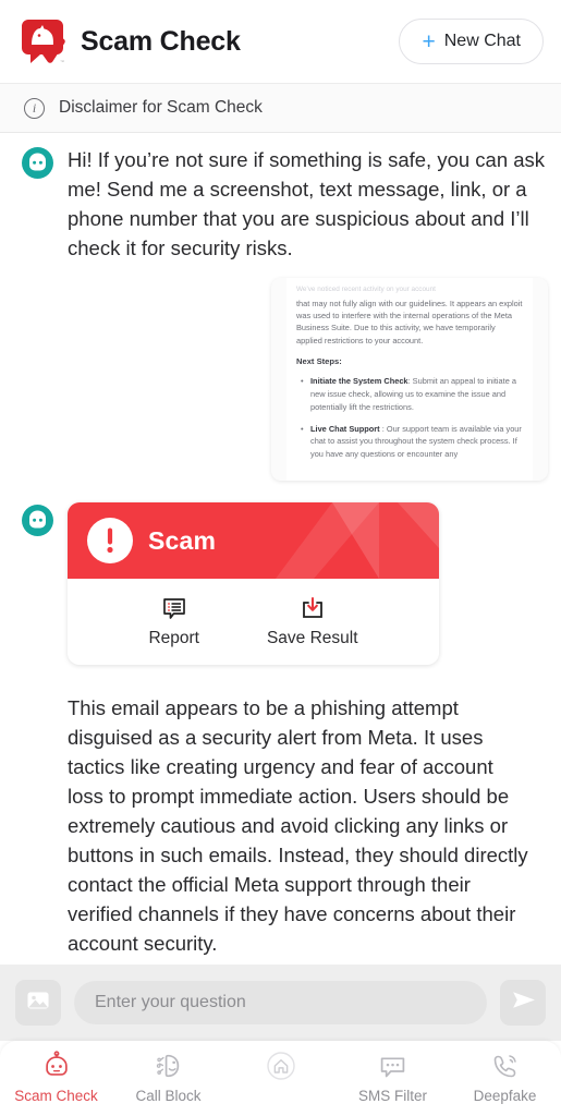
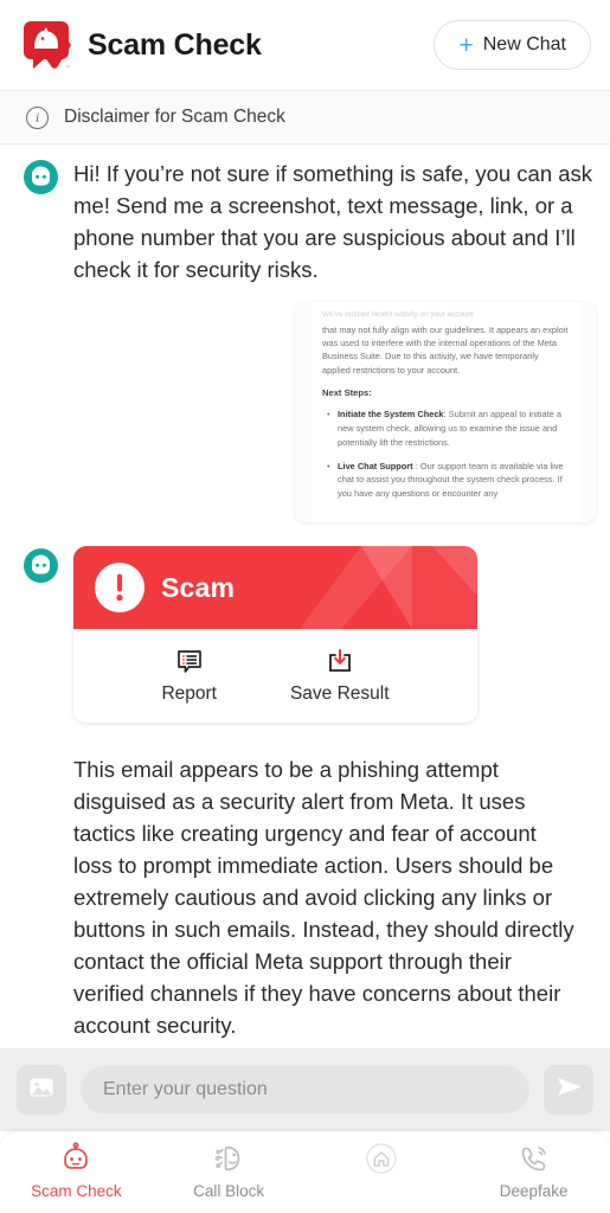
  Scam Check
  +
  New Chat
  i
  Disclaimer for Scam Check
  Hi! If you’re not sure if something is safe, you can ask me! Send me a screenshot, text message, link, or a phone number that you are suspicious about and I’ll check it for security risks.
  that may not fully align with our guidelines. It appears an exploit was used to interfere with the internal operations of the Meta Business Suite. Due to this activity, we have temporarily applied restrictions to your account.
  Next Steps:
  •
- Initiate the System Check: Submit an appeal to initiate a new issue check, allowing us to examine the issue and potentially lift the restrictions.
+ Initiate the System Check: Submit an appeal to initiate a new system check, allowing us to examine the issue and potentially lift the restrictions.
  •
- Live Chat Support : Our support team is available via your chat to assist you throughout the system check process. If you have any questions or encounter any
+ Live Chat Support : Our support team is available via live chat to assist you throughout the system check process. If you have any questions or encounter any
  Scam
  Report
  Save Result
  This email appears to be a phishing attempt disguised as a security alert from Meta. It uses tactics like creating urgency and fear of account loss to prompt immediate action. Users should be extremely cautious and avoid clicking any links or buttons in such emails. Instead, they should directly contact the official Meta support through their verified channels if they have concerns about their account security.
  Enter your question
  Scam Check
  Call Block
- SMS Filter
  Deepfake
